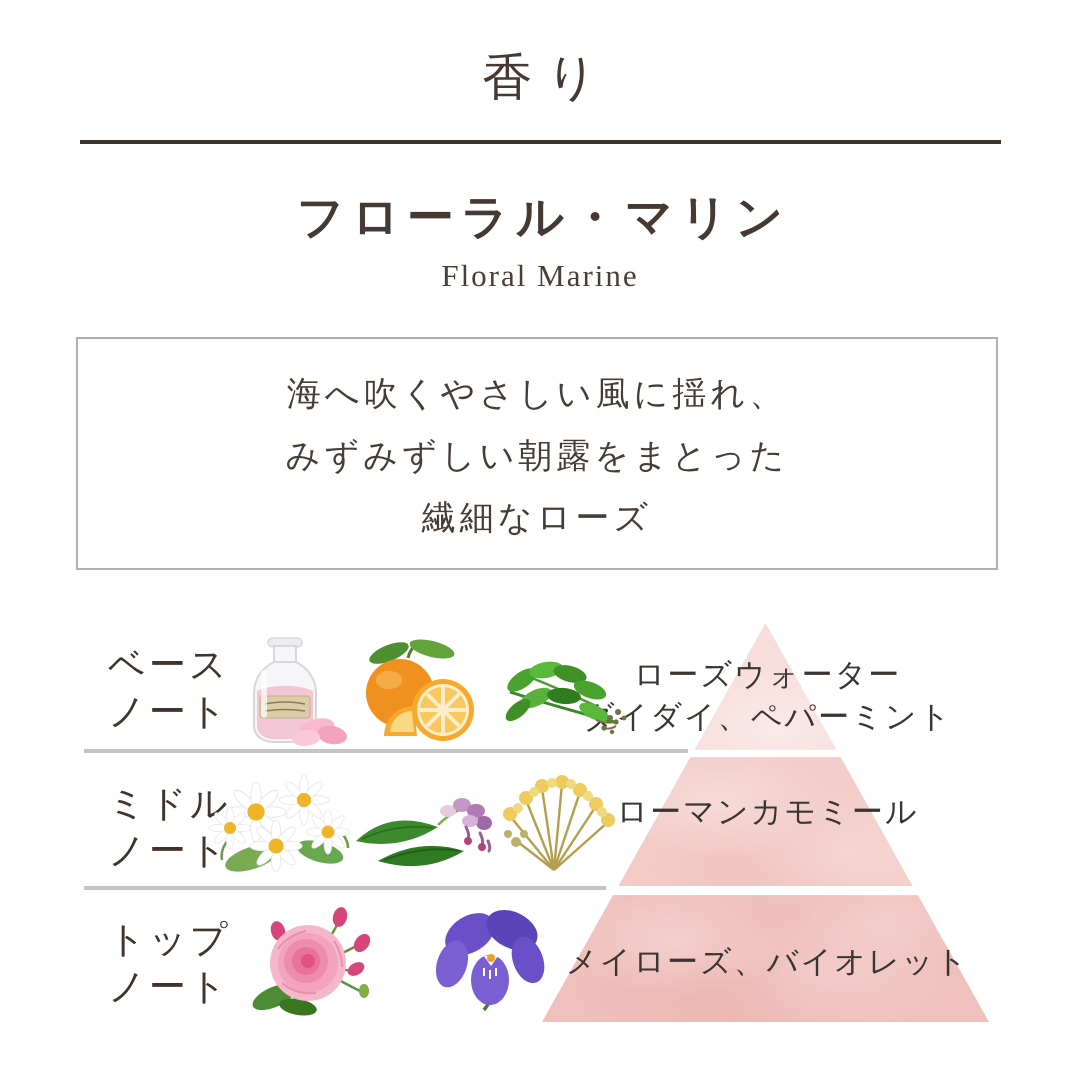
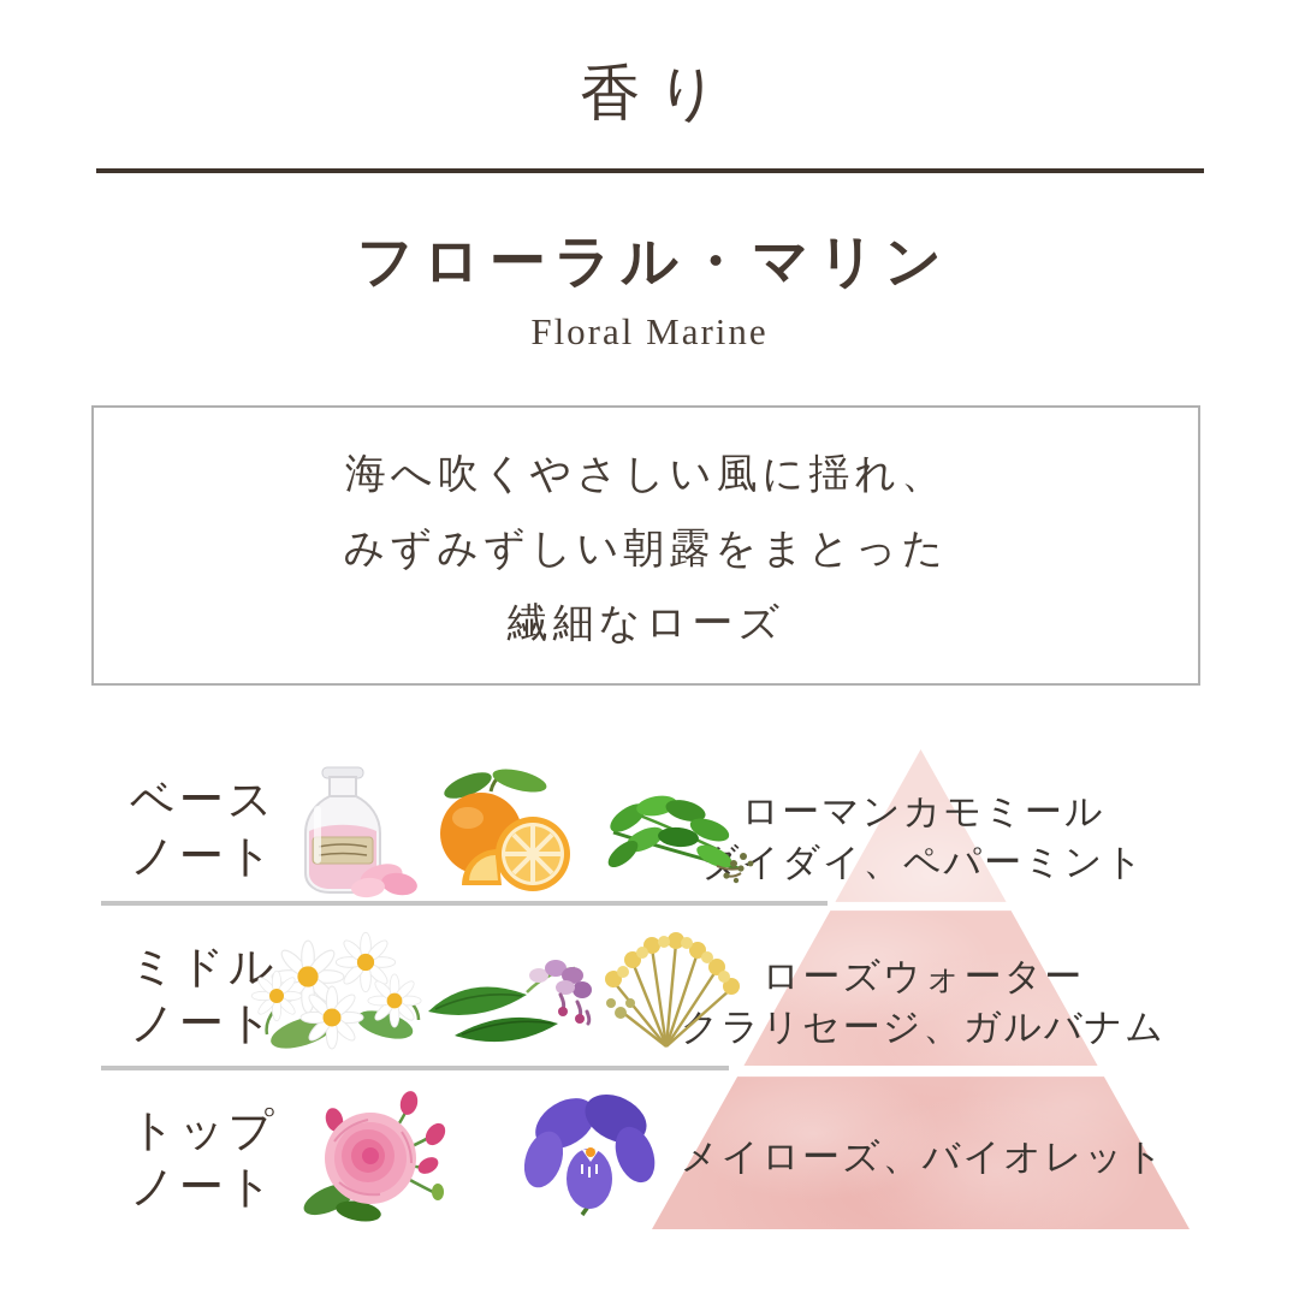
  香り
  フローラル・マリン
  Floral Marine
  海へ吹くやさしい風に揺れ、
  みずみずしい朝露をまとった
  繊細なローズ
- ローズウォーター
+ ローマンカモミール
  イダイ、ペパーミント
- ローマンカモミール
+ ローズウォーター
+ クラリセージ、ガルバナム
  メイローズ、バイオレット
  ベース
  ノート
  ミドル
  ノート
  トップ
  ノート
